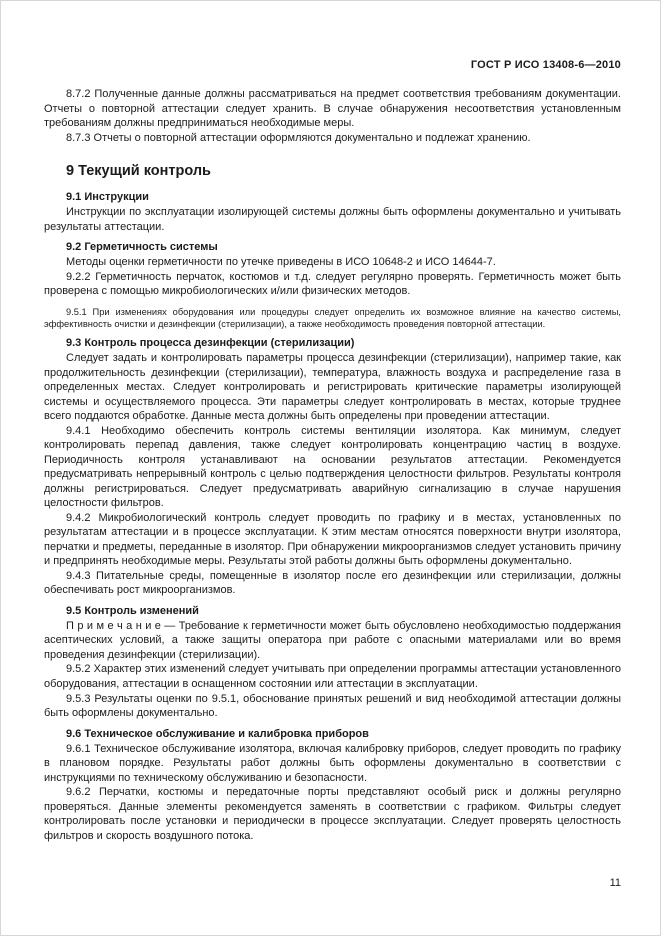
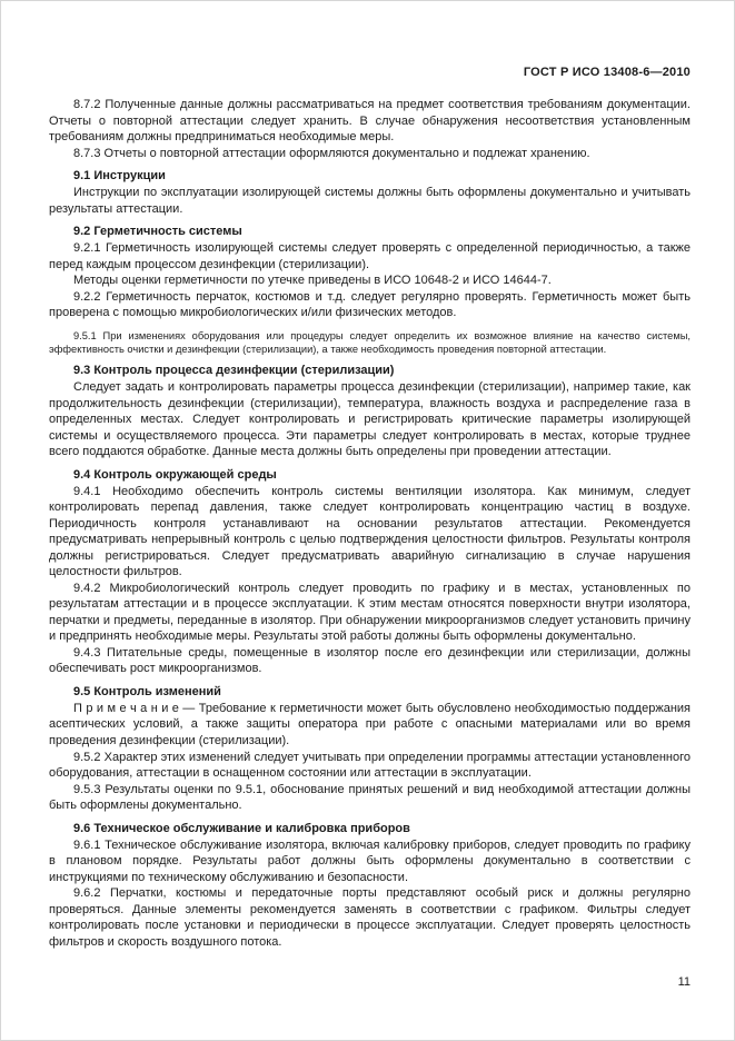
  ГОСТ Р ИСО 13408-6—2010
  8.7.2 Полученные данные должны рассматриваться на предмет соответствия требованиям документации. Отчеты о повторной аттестации следует хранить. В случае обнаружения несоответствия установленным требованиям должны предприниматься необходимые меры.
  8.7.3 Отчеты о повторной аттестации оформляются документально и подлежат хранению.
- 9 Текущий контроль
  9.1 Инструкции
  Инструкции по эксплуатации изолирующей системы должны быть оформлены документально и учитывать результаты аттестации.
  9.2 Герметичность системы
+ 9.2.1 Герметичность изолирующей системы следует проверять с определенной периодичностью, а также перед каждым процессом дезинфекции (стерилизации).
  Методы оценки герметичности по утечке приведены в ИСО 10648-2 и ИСО 14644-7.
  9.2.2 Герметичность перчаток, костюмов и т.д. следует регулярно проверять. Герметичность может быть проверена с помощью микробиологических и/или физических методов.
  9.5.1 При изменениях оборудования или процедуры следует определить их возможное влияние на качество системы, эффективность очистки и дезинфекции (стерилизации), а также необходимость проведения повторной аттестации.
  9.3 Контроль процесса дезинфекции (стерилизации)
  Следует задать и контролировать параметры процесса дезинфекции (стерилизации), например такие, как продолжительность дезинфекции (стерилизации), температура, влажность воздуха и распределение газа в определенных местах. Следует контролировать и регистрировать критические параметры изолирующей системы и осуществляемого процесса. Эти параметры следует контролировать в местах, которые труднее всего поддаются обработке. Данные места должны быть определены при проведении аттестации.
+ 9.4 Контроль окружающей среды
  9.4.1 Необходимо обеспечить контроль системы вентиляции изолятора. Как минимум, следует контролировать перепад давления, также следует контролировать концентрацию частиц в воздухе. Периодичность контроля устанавливают на основании результатов аттестации. Рекомендуется предусматривать непрерывный контроль с целью подтверждения целостности фильтров. Результаты контроля должны регистрироваться. Следует предусматривать аварийную сигнализацию в случае нарушения целостности фильтров.
  9.4.2 Микробиологический контроль следует проводить по графику и в местах, установленных по результатам аттестации и в процессе эксплуатации. К этим местам относятся поверхности внутри изолятора, перчатки и предметы, переданные в изолятор. При обнаружении микроорганизмов следует установить причину и предпринять необходимые меры. Результаты этой работы должны быть оформлены документально.
  9.4.3 Питательные среды, помещенные в изолятор после его дезинфекции или стерилизации, должны обеспечивать рост микроорганизмов.
  9.5 Контроль изменений
  П р и м е ч а н и е — Требование к герметичности может быть обусловлено необходимостью поддержания асептических условий, а также защиты оператора при работе с опасными материалами или во время проведения дезинфекции (стерилизации).
  9.5.2 Характер этих изменений следует учитывать при определении программы аттестации установленного оборудования, аттестации в оснащенном состоянии или аттестации в эксплуатации.
  9.5.3 Результаты оценки по 9.5.1, обоснование принятых решений и вид необходимой аттестации должны быть оформлены документально.
  9.6 Техническое обслуживание и калибровка приборов
  9.6.1 Техническое обслуживание изолятора, включая калибровку приборов, следует проводить по графику в плановом порядке. Результаты работ должны быть оформлены документально в соответствии с инструкциями по техническому обслуживанию и безопасности.
  9.6.2 Перчатки, костюмы и передаточные порты представляют особый риск и должны регулярно проверяться. Данные элементы рекомендуется заменять в соответствии с графиком. Фильтры следует контролировать после установки и периодически в процессе эксплуатации. Следует проверять целостность фильтров и скорость воздушного потока.
  11
